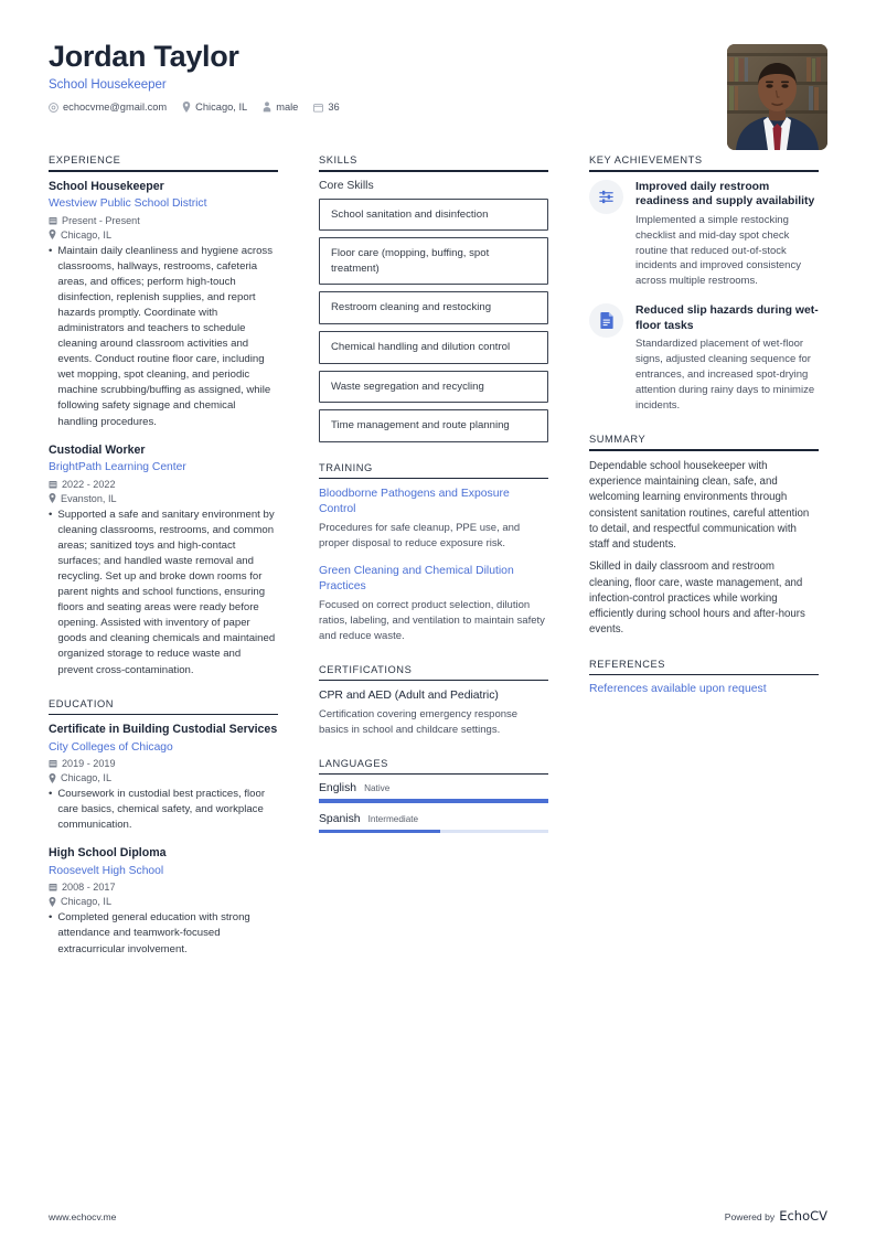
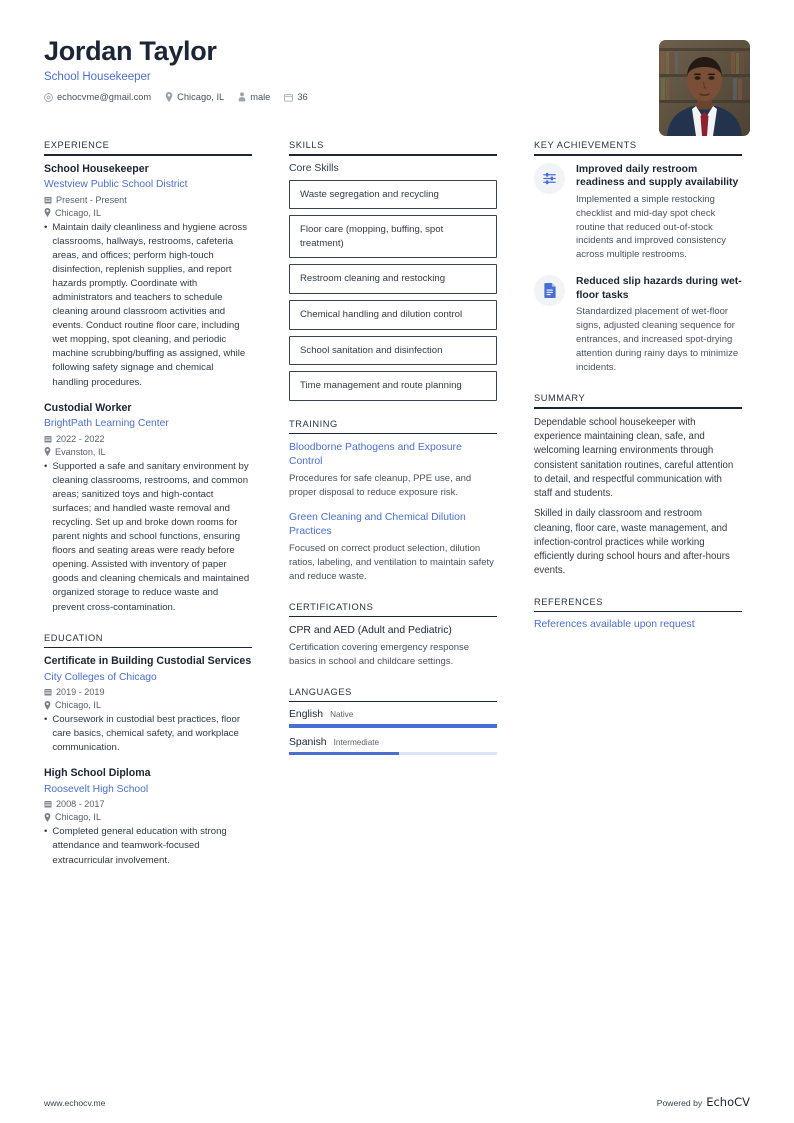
  Jordan Taylor
  School Housekeeper
  echocvme@gmail.com
  Chicago, IL
  male
  36
  EXPERIENCE
  School Housekeeper
  Westview Public School District
  Present - Present
  Chicago, IL
  •
  Maintain daily cleanliness and hygiene across classrooms, hallways, restrooms, cafeteria areas, and offices; perform high-touch disinfection, replenish supplies, and report hazards promptly. Coordinate with administrators and teachers to schedule cleaning around classroom activities and events. Conduct routine floor care, including wet mopping, spot cleaning, and periodic machine scrubbing/buffing as assigned, while following safety signage and chemical handling procedures.
  Custodial Worker
  BrightPath Learning Center
  2022 - 2022
  Evanston, IL
  •
  Supported a safe and sanitary environment by cleaning classrooms, restrooms, and common areas; sanitized toys and high-contact surfaces; and handled waste removal and recycling. Set up and broke down rooms for parent nights and school functions, ensuring floors and seating areas were ready before opening. Assisted with inventory of paper goods and cleaning chemicals and maintained organized storage to reduce waste and prevent cross-contamination.
  EDUCATION
  Certificate in Building Custodial Services
  City Colleges of Chicago
  2019 - 2019
  Chicago, IL
  •
  Coursework in custodial best practices, floor care basics, chemical safety, and workplace communication.
  High School Diploma
  Roosevelt High School
  2008 - 2017
  Chicago, IL
  •
  Completed general education with strong attendance and teamwork-focused extracurricular involvement.
  SKILLS
  Core Skills
- School sanitation and disinfection
+ Waste segregation and recycling
  Floor care (mopping, buffing, spot treatment)
  Restroom cleaning and restocking
  Chemical handling and dilution control
- Waste segregation and recycling
+ School sanitation and disinfection
  Time management and route planning
  TRAINING
  Bloodborne Pathogens and Exposure Control
  Procedures for safe cleanup, PPE use, and proper disposal to reduce exposure risk.
  Green Cleaning and Chemical Dilution Practices
  Focused on correct product selection, dilution ratios, labeling, and ventilation to maintain safety and reduce waste.
  CERTIFICATIONS
  CPR and AED (Adult and Pediatric)
  Certification covering emergency response basics in school and childcare settings.
  LANGUAGES
  English
  Native
  Spanish
  Intermediate
  KEY ACHIEVEMENTS
  Improved daily restroom readiness and supply availability
  Implemented a simple restocking checklist and mid-day spot check routine that reduced out-of-stock incidents and improved consistency across multiple restrooms.
  Reduced slip hazards during wet-floor tasks
  Standardized placement of wet-floor signs, adjusted cleaning sequence for entrances, and increased spot-drying attention during rainy days to minimize incidents.
  SUMMARY
  Dependable school housekeeper with experience maintaining clean, safe, and welcoming learning environments through consistent sanitation routines, careful attention to detail, and respectful communication with staff and students.
  Skilled in daily classroom and restroom cleaning, floor care, waste management, and infection-control practices while working efficiently during school hours and after-hours events.
  REFERENCES
  References available upon request
  www.echocv.me
  Powered by
  EchoCV
